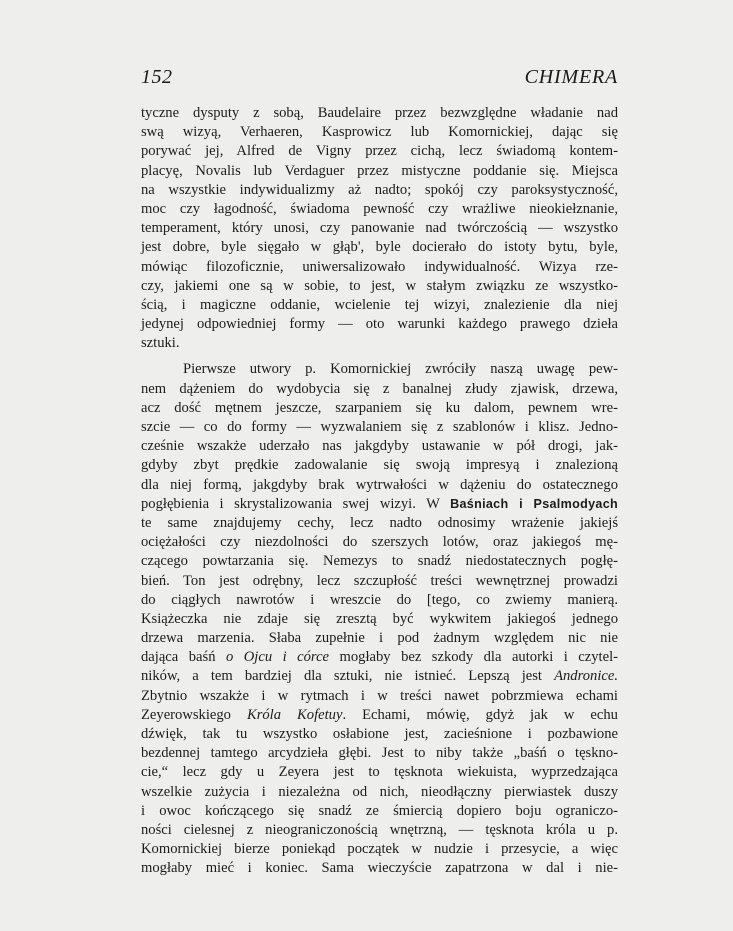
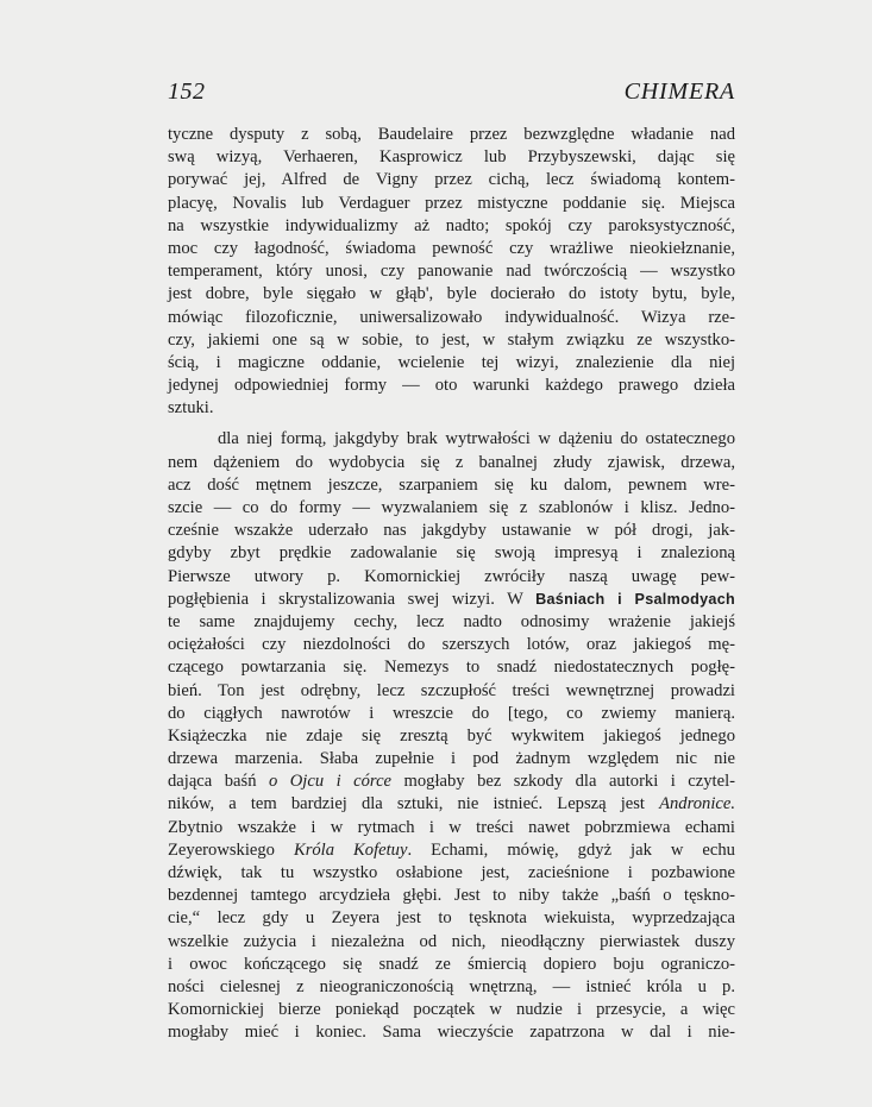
  152
  CHIMERA
  tyczne dysputy z sobą, Baudelaire przez bezwzględne władanie nad
- swą wizyą, Verhaeren, Kasprowicz lub Komornickiej, dając się
+ swą wizyą, Verhaeren, Kasprowicz lub Przybyszewski, dając się
  porywać jej, Alfred de Vigny przez cichą, lecz świadomą kontem-
  placyę, Novalis lub Verdaguer przez mistyczne poddanie się. Miejsca
  na wszystkie indywidualizmy aż nadto; spokój czy paroksystyczność,
  moc czy łagodność, świadoma pewność czy wrażliwe nieokiełznanie,
  temperament, który unosi, czy panowanie nad twórczością — wszystko
  jest dobre, byle sięgało w głąb', byle docierało do istoty bytu, byle,
  mówiąc filozoficznie, uniwersalizowało indywidualność. Wizya rze-
  czy, jakiemi one są w sobie, to jest, w stałym związku ze wszystko-
  ścią, i magiczne oddanie, wcielenie tej wizyi, znalezienie dla niej
  jedynej odpowiedniej formy — oto warunki każdego prawego dzieła
  sztuki.
- Pierwsze utwory p. Komornickiej zwróciły naszą uwagę pew-
+ dla niej formą, jakgdyby brak wytrwałości w dążeniu do ostatecznego
  nem dążeniem do wydobycia się z banalnej złudy zjawisk, drzewa,
  acz dość mętnem jeszcze, szarpaniem się ku dalom, pewnem wre-
  szcie — co do formy — wyzwalaniem się z szablonów i klisz. Jedno-
  cześnie wszakże uderzało nas jakgdyby ustawanie w pół drogi, jak-
  gdyby zbyt prędkie zadowalanie się swoją impresyą i znalezioną
- dla niej formą, jakgdyby brak wytrwałości w dążeniu do ostatecznego
+ Pierwsze utwory p. Komornickiej zwróciły naszą uwagę pew-
  pogłębienia i skrystalizowania swej wizyi. W Baśniach i Psalmodyach
  te same znajdujemy cechy, lecz nadto odnosimy wrażenie jakiejś
  ociężałości czy niezdolności do szerszych lotów, oraz jakiegoś mę-
  czącego powtarzania się. Nemezys to snadź niedostatecznych pogłę-
  bień. Ton jest odrębny, lecz szczupłość treści wewnętrznej prowadzi
  do ciągłych nawrotów i wreszcie do [tego, co zwiemy manierą.
  Książeczka nie zdaje się zresztą być wykwitem jakiegoś jednego
  drzewa marzenia. Słaba zupełnie i pod żadnym względem nic nie
  dająca baśń o Ojcu i córce mogłaby bez szkody dla autorki i czytel-
  ników, a tem bardziej dla sztuki, nie istnieć. Lepszą jest Andronice.
  Zbytnio wszakże i w rytmach i w treści nawet pobrzmiewa echami
  Zeyerowskiego Króla Kofetuy. Echami, mówię, gdyż jak w echu
  dźwięk, tak tu wszystko osłabione jest, zacieśnione i pozbawione
  bezdennej tamtego arcydzieła głębi. Jest to niby także „baśń o tęskno-
  cie,“ lecz gdy u Zeyera jest to tęsknota wiekuista, wyprzedzająca
  wszelkie zużycia i niezależna od nich, nieodłączny pierwiastek duszy
  i owoc kończącego się snadź ze śmiercią dopiero boju ograniczo-
- ności cielesnej z nieograniczonością wnętrzną, — tęsknota króla u p.
+ ności cielesnej z nieograniczonością wnętrzną, — istnieć króla u p.
  Komornickiej bierze poniekąd początek w nudzie i przesycie, a więc
  mogłaby mieć i koniec. Sama wieczyście zapatrzona w dal i nie-
